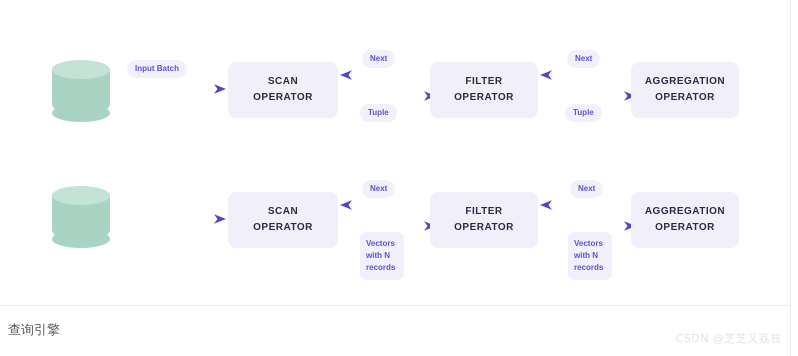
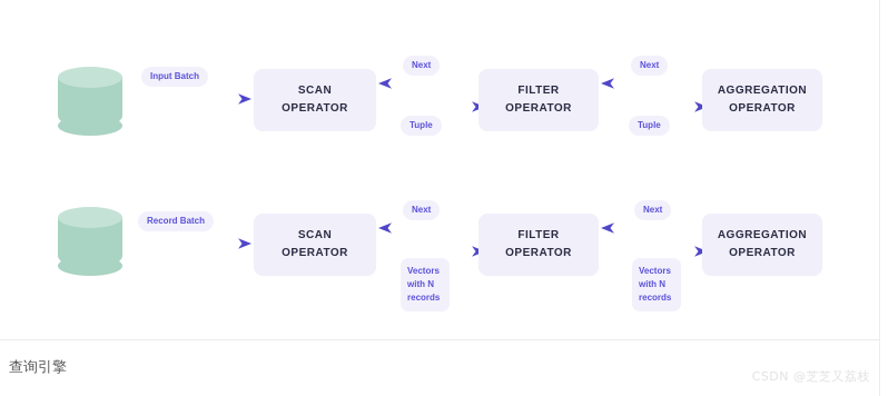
  Input Batch
  SCAN
  OPERATOR
  Next
  Tuple
  FILTER
  OPERATOR
  Next
  Tuple
  AGGREGATION
  OPERATOR
+ Record Batch
  SCAN
  OPERATOR
  Next
  Vectors
  with N
  records
  FILTER
  OPERATOR
  Next
  Vectors
  with N
  records
  AGGREGATION
  OPERATOR
  查询引擎
  CSDN @芝芝又荔枝
